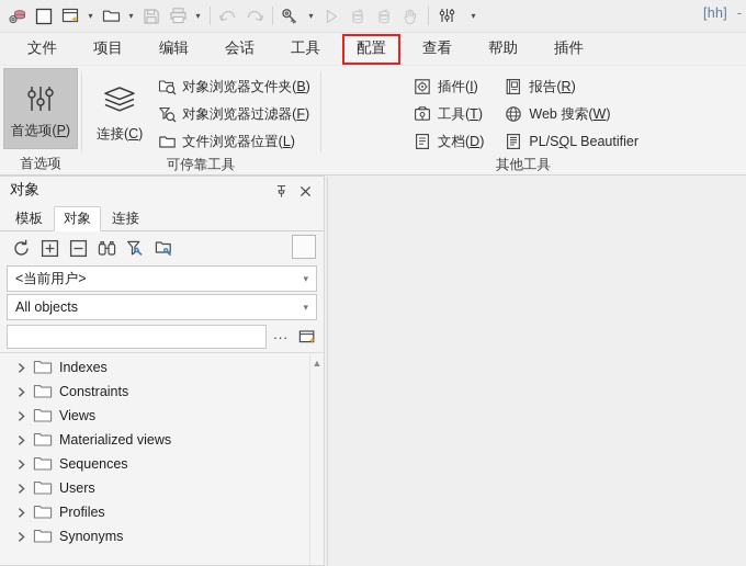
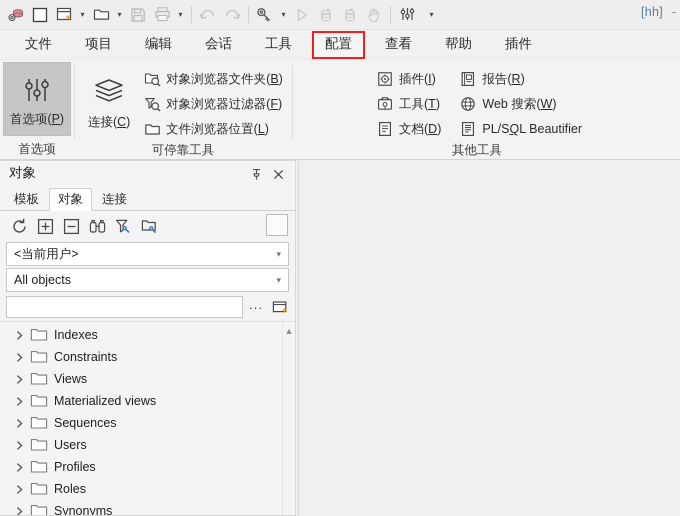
  ▾
  ▾
  ▾
  ▾
  ▾
  [hh]
  -
  文件
  项目
  编辑
  会话
  工具
  配置
  查看
  帮助
  插件
  首选项(P)
  首选项
  连接(C)
  对象浏览器文件夹(B)
  对象浏览器过滤器(F)
  文件浏览器位置(L)
  可停靠工具
  插件(I)
  工具(T)
  文档(D)
  报告(R)
  Web 搜索(W)
  PL/SQL Beautifier
  其他工具
  对象
  模板
  对象
  连接
  <当前用户>
  ▾
  All objects
  ▾
  ...
  Indexes
  Constraints
  Views
  Materialized views
  Sequences
  Users
  Profiles
+ Roles
  Synonyms
  ▲
